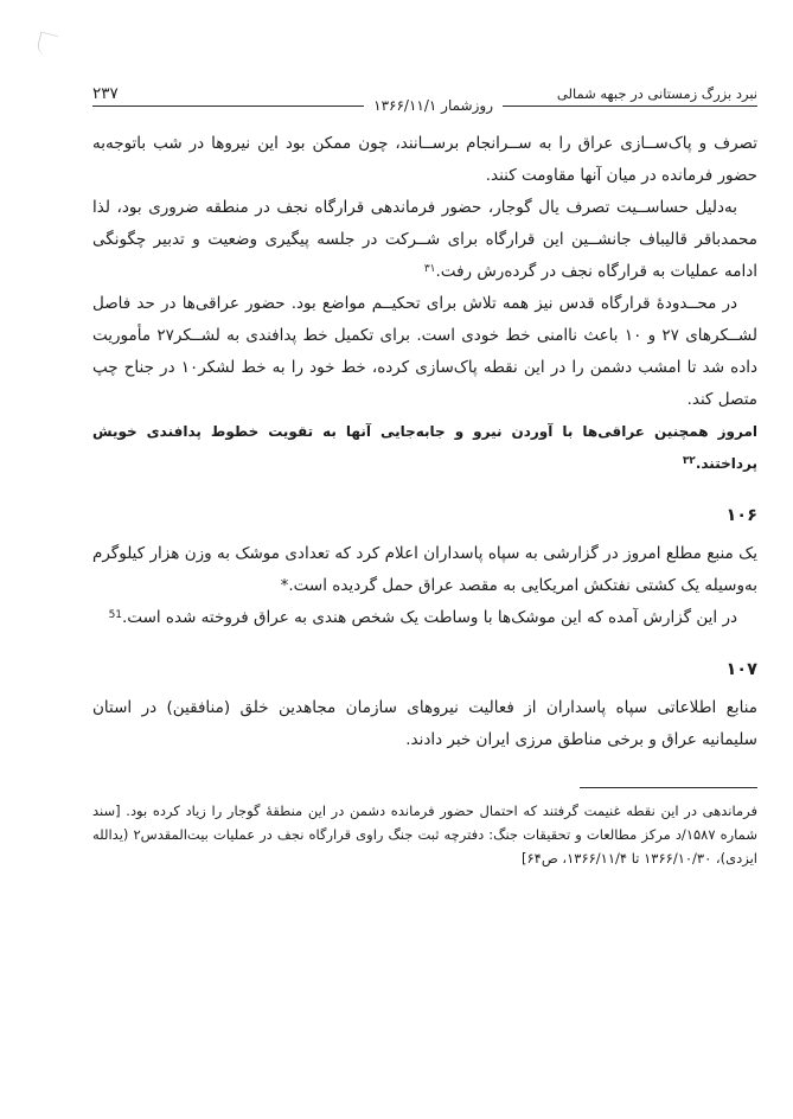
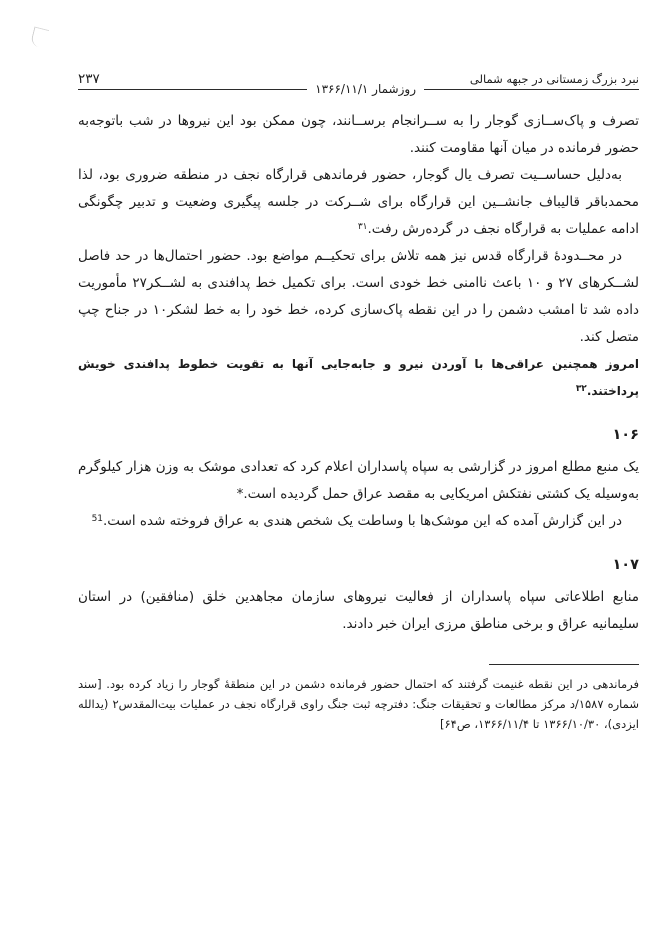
  نبرد بزرگ زمستانی در جبهه شمالی
  روزشمار ۱۳۶۶/۱۱/۱
  ۲۳۷
- تصرف و پاک‌ســازی عراق را به ســرانجام برســانند، چون ممکن بود این نیروها در شب باتوجه‌به حضور فرمانده در میان آنها مقاومت کنند.
+ تصرف و پاک‌ســازی گوجار را به ســرانجام برســانند، چون ممکن بود این نیروها در شب باتوجه‌به حضور فرمانده در میان آنها مقاومت کنند.
  به‌دلیل حساســیت تصرف یال گوجار، حضور فرماندهی قرارگاه نجف در منطقه ضروری بود، لذا محمدباقر قالیباف جانشــین این قرارگاه برای شــرکت در جلسه پیگیری وضعیت و تدبیر چگونگی ادامه عملیات به قرارگاه نجف در گرده‌رش رفت.۳۱
- در محــدودۀ قرارگاه قدس نیز همه تلاش برای تحکیــم مواضع بود. حضور عراقی‌ها در حد فاصل لشــکرهای ۲۷ و ۱۰ باعث ناامنی خط خودی است. برای تکمیل خط پدافندی به لشــکر۲۷ مأموریت داده شد تا امشب دشمن را در این نقطه پاک‌سازی کرده، خط خود را به خط لشکر۱۰ در جناح چپ متصل کند.
+ در محــدودۀ قرارگاه قدس نیز همه تلاش برای تحکیــم مواضع بود. حضور احتمال‌ها در حد فاصل لشــکرهای ۲۷ و ۱۰ باعث ناامنی خط خودی است. برای تکمیل خط پدافندی به لشــکر۲۷ مأموریت داده شد تا امشب دشمن را در این نقطه پاک‌سازی کرده، خط خود را به خط لشکر۱۰ در جناح چپ متصل کند.
  امروز همچنین عراقی‌ها با آوردن نیرو و جابه‌جایی آنها به تقویت خطوط پدافندی خویش پرداختند.۳۲
  ۱۰۶
  یک منبع مطلع امروز در گزارشی به سپاه پاسداران اعلام کرد که تعدادی موشک به وزن هزار کیلوگرم به‌وسیله یک کشتی نفتکش امریکایی به مقصد عراق حمل گردیده است.*
  در این گزارش آمده که این موشک‌ها با وساطت یک شخص هندی به عراق فروخته شده است.51
  ۱۰۷
  منابع اطلاعاتی سپاه پاسداران از فعالیت نیروهای سازمان مجاهدین خلق (منافقین) در استان سلیمانیه عراق و برخی مناطق مرزی ایران خبر دادند.
  فرماندهی در این نقطه غنیمت گرفتند که احتمال حضور فرمانده دشمن در این منطقۀ گوجار را زیاد کرده بود. [سند شماره ۱۵۸۷/د مرکز مطالعات و تحقیقات جنگ: دفترچه ثبت جنگ راوی قرارگاه نجف در عملیات بیت‌المقدس۲ (یدالله ایزدی)، ۱۳۶۶/۱۰/۳۰ تا ۱۳۶۶/۱۱/۴، ص۶۴]
